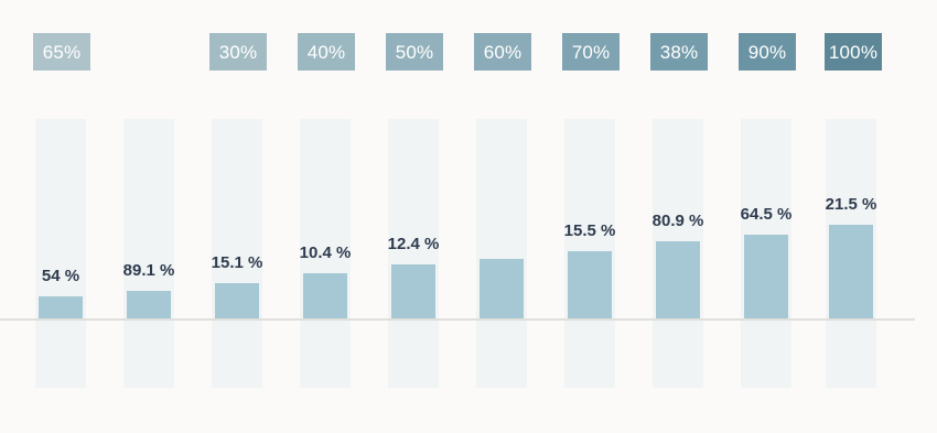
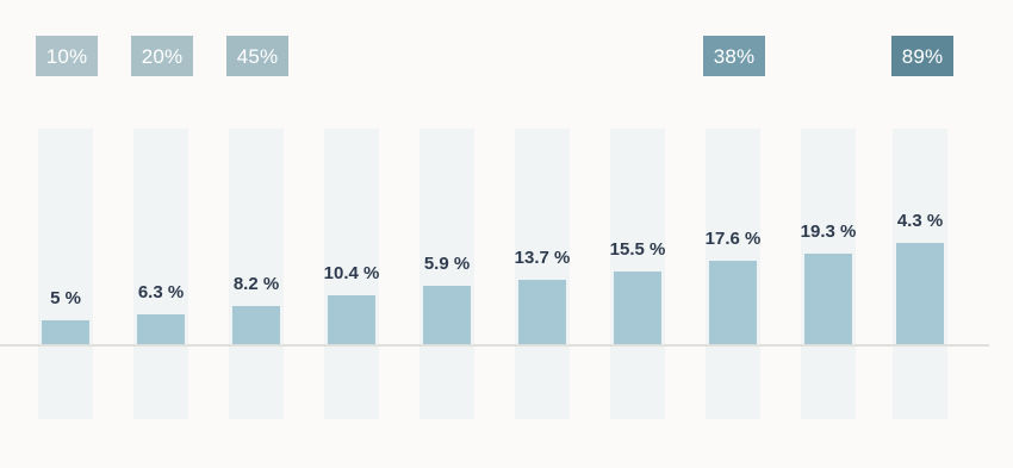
- 65%
+ 10%
+ 20%
- 30%
+ 45%
- 40%
- 50%
- 60%
- 70%
  38%
- 90%
- 100%
+ 89%
- 54 %
+ 5 %
- 89.1 %
+ 6.3 %
- 15.1 %
+ 8.2 %
  10.4 %
- 12.4 %
+ 5.9 %
+ 13.7 %
  15.5 %
- 80.9 %
+ 17.6 %
- 64.5 %
+ 19.3 %
- 21.5 %
+ 4.3 %
